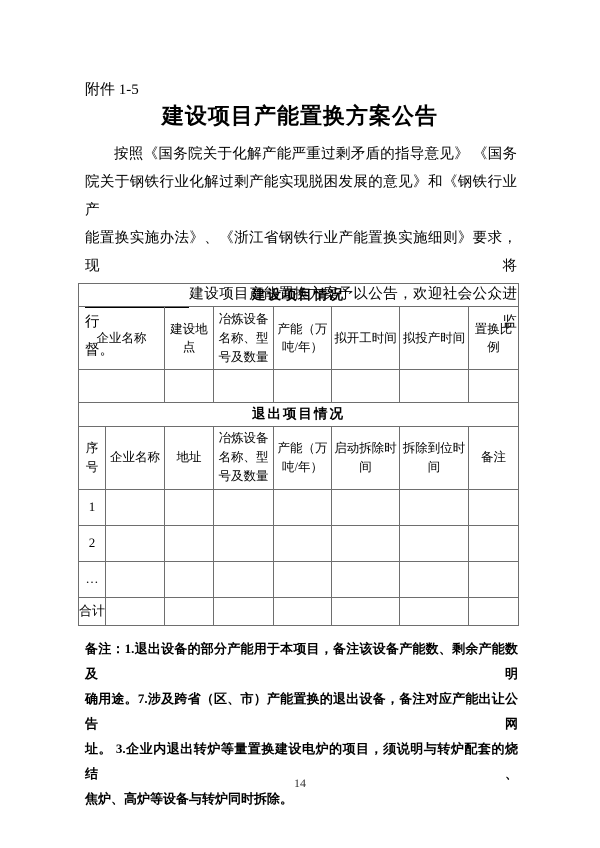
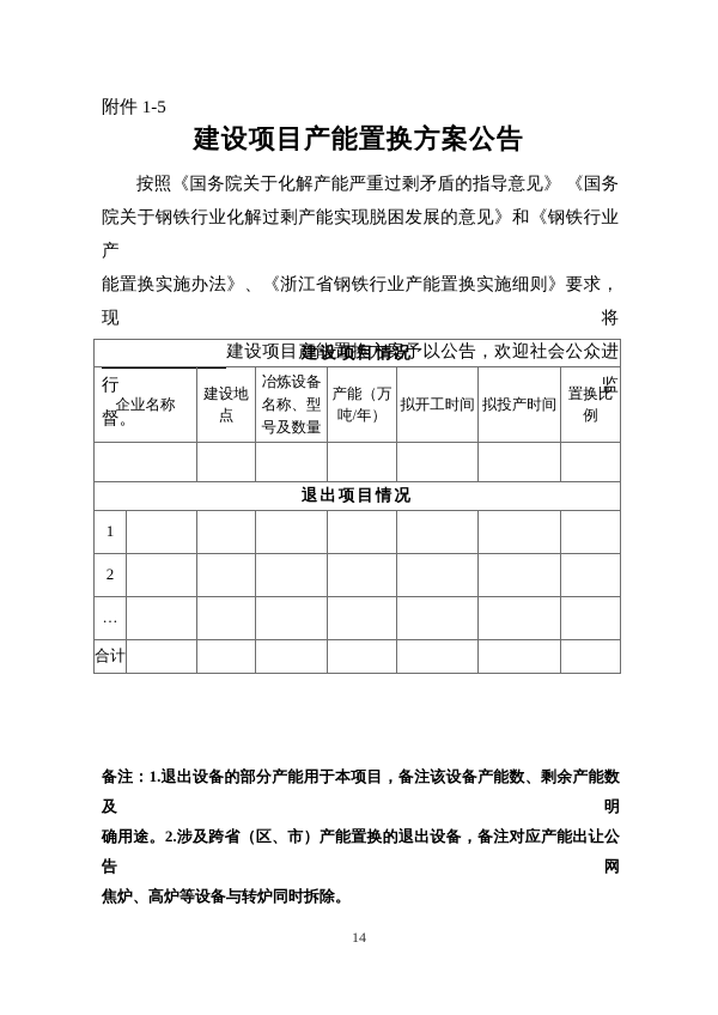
  附件 1-5
  建设项目产能置换方案公告
  按照《国务院关于化解产能严重过剩矛盾的指导意见》 《国务
  院关于钢铁行业化解过剩产能实现脱困发展的意见》和《钢铁行业产
  能置换实施办法》、《浙江省钢铁行业产能置换实施细则》要求，现将
  建设项目产能置换方案予以公告，欢迎社会公众进行监
  督。
  建设项目情况
  企业名称	建设地点	冶炼设备名称、型号及数量	产能（万吨/年）	拟开工时间	拟投产时间	置换比例
  退出项目情况
- 序号	企业名称	地址	冶炼设备名称、型号及数量	产能（万吨/年）	启动拆除时间	拆除到位时间	备注
  1
  2
  …
  合计
  备注：1.退出设备的部分产能用于本项目，备注该设备产能数、剩余产能数及明
- 确用途。7.涉及跨省（区、市）产能置换的退出设备，备注对应产能出让公告网
+ 确用途。2.涉及跨省（区、市）产能置换的退出设备，备注对应产能出让公告网
- 址。 3.企业内退出转炉等量置换建设电炉的项目，须说明与转炉配套的烧结、
  焦炉、高炉等设备与转炉同时拆除。
  14
